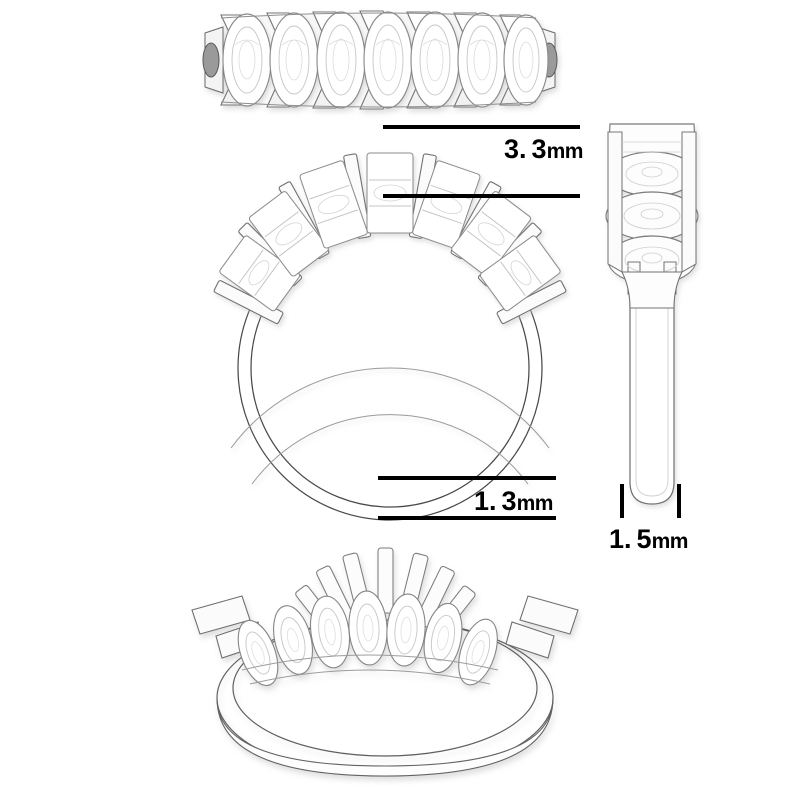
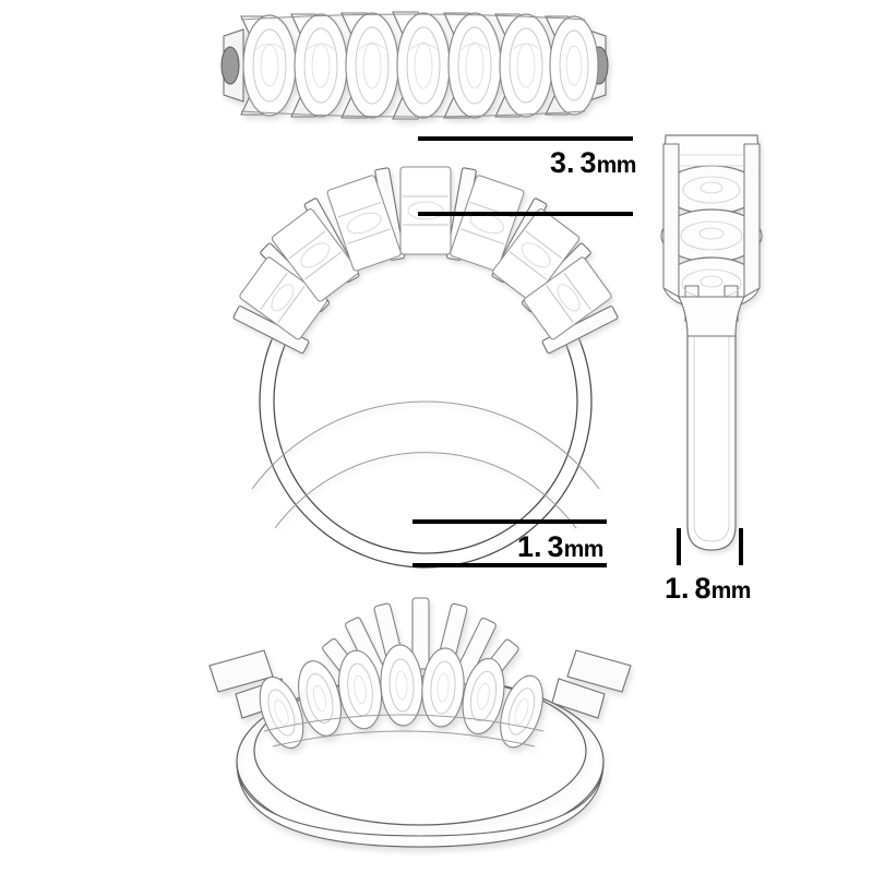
  3. 3mm
  1. 3mm
- 1. 5mm
+ 1. 8mm
